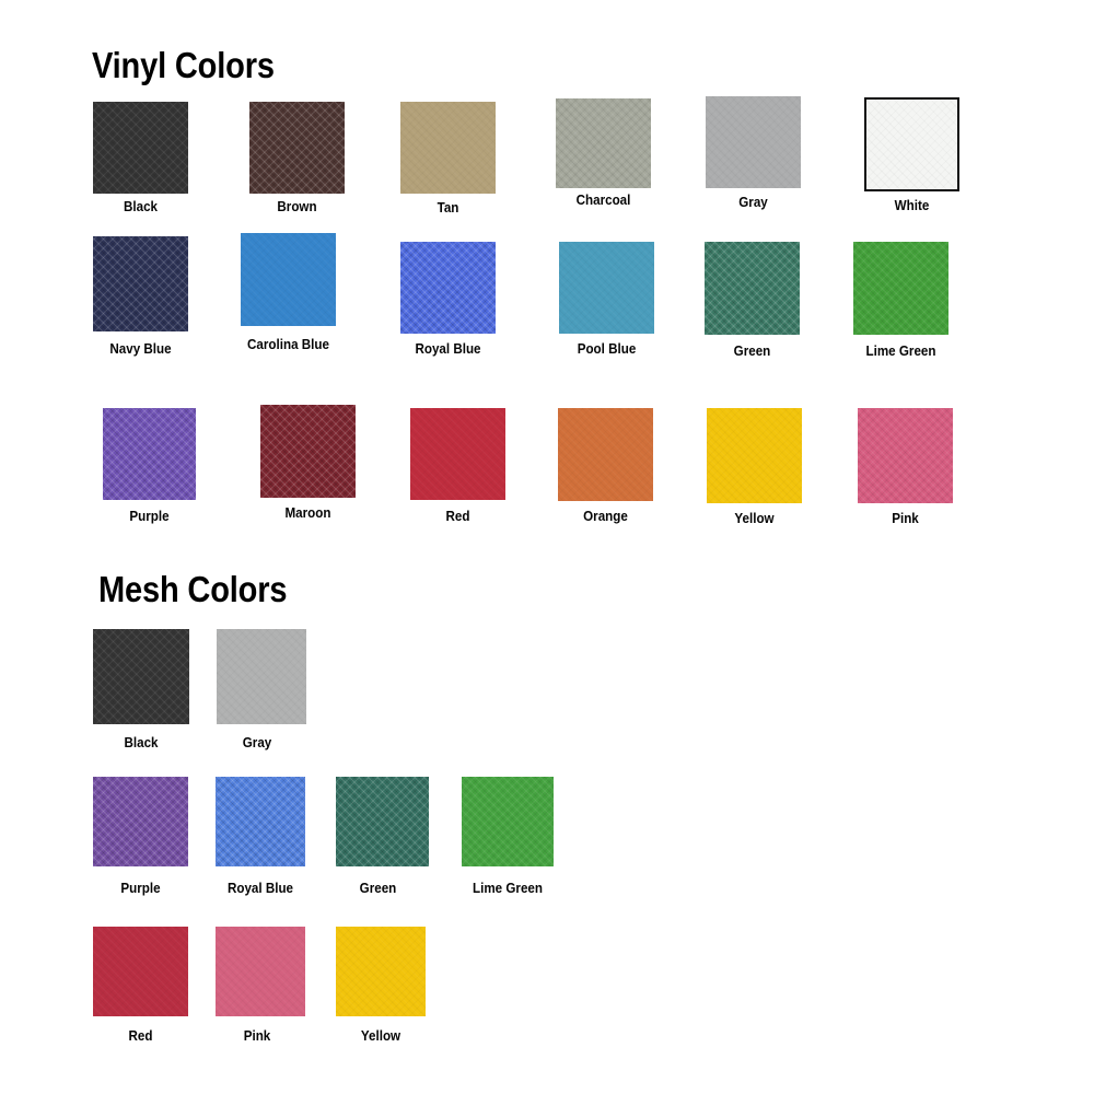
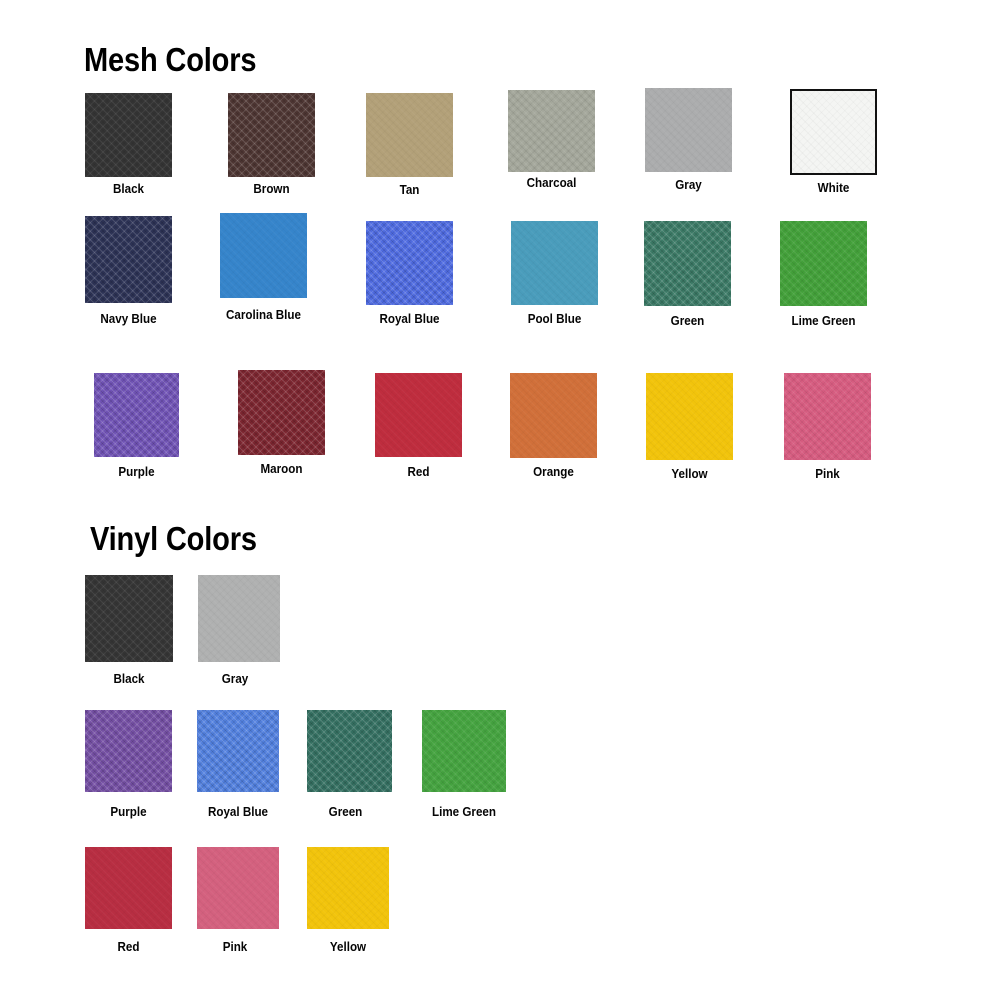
- Vinyl Colors
+ Mesh Colors
  Black
  Brown
  Tan
  Charcoal
  Gray
  White
  Navy Blue
  Carolina Blue
  Royal Blue
  Pool Blue
  Green
  Lime Green
  Purple
  Maroon
  Red
  Orange
  Yellow
  Pink
- Mesh Colors
+ Vinyl Colors
  Black
  Gray
  Purple
  Royal Blue
  Green
  Lime Green
  Red
  Pink
  Yellow
